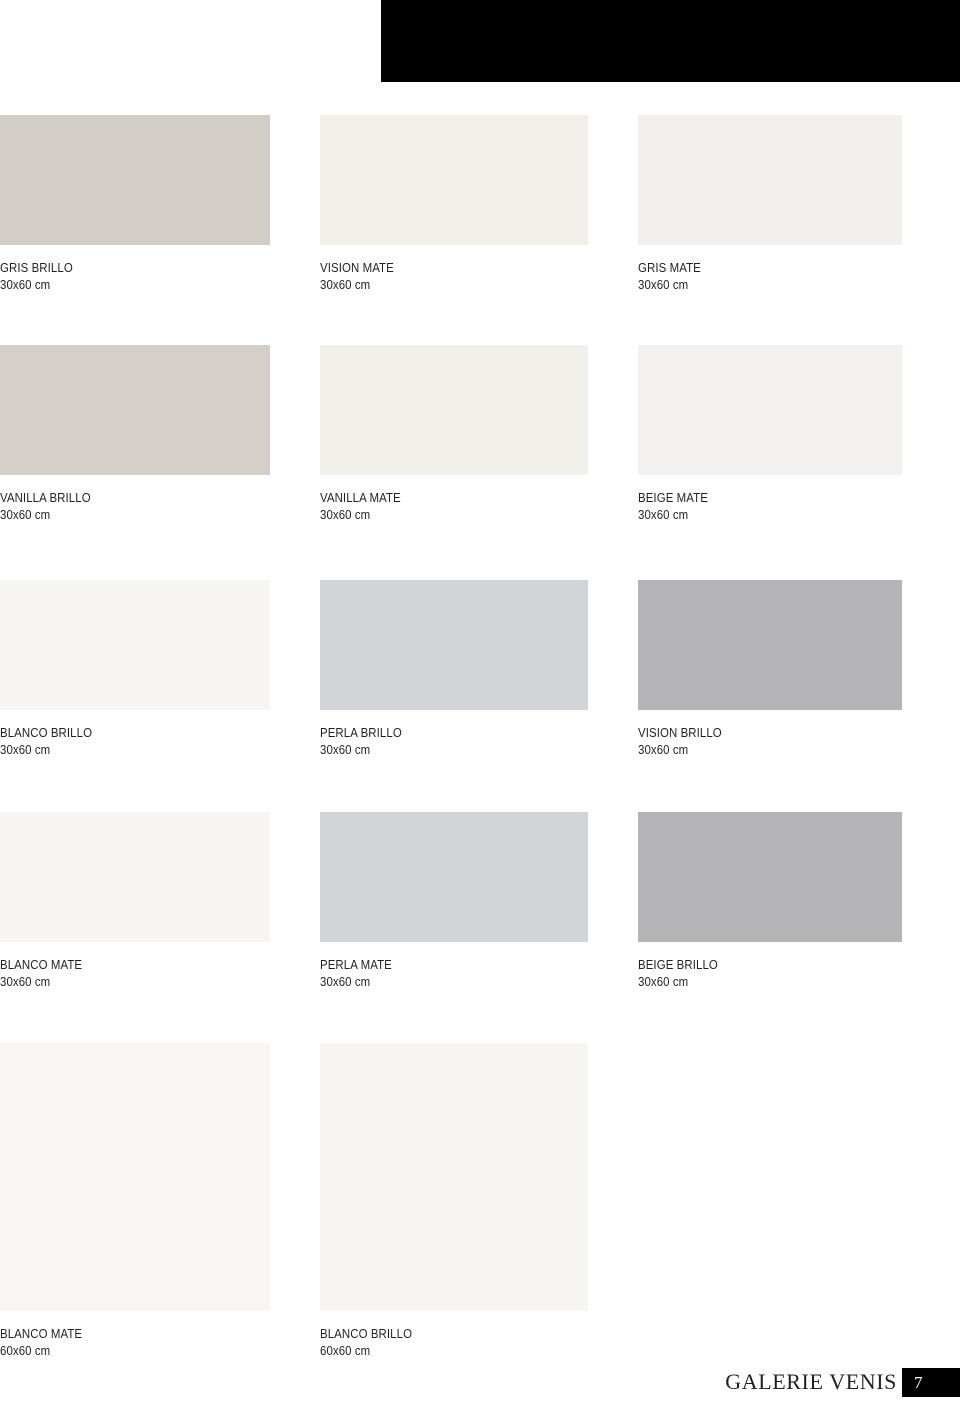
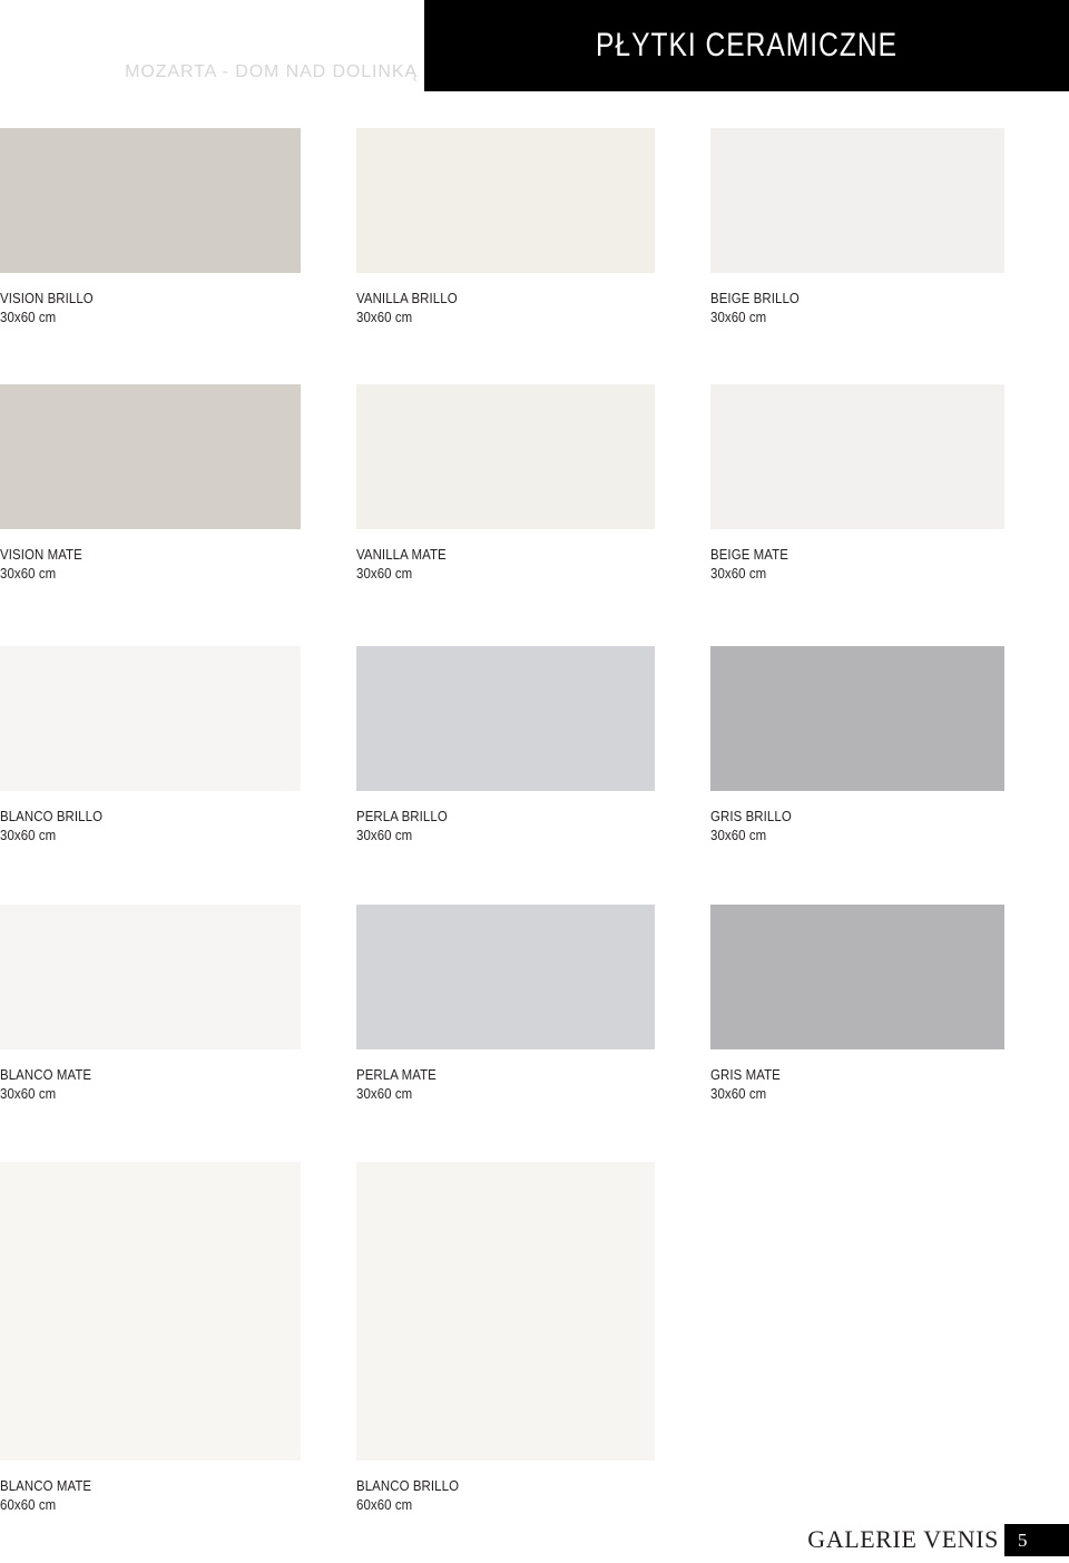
+ PŁYTKI CERAMICZNE
+ MOZARTA - DOM NAD DOLINKĄ
- GRIS BRILLO
+ VISION BRILLO
  30x60 cm
- VISION MATE
+ VANILLA BRILLO
  30x60 cm
- GRIS MATE
+ BEIGE BRILLO
  30x60 cm
- VANILLA BRILLO
+ VISION MATE
  30x60 cm
  VANILLA MATE
  30x60 cm
  BEIGE MATE
  30x60 cm
  BLANCO BRILLO
  30x60 cm
  PERLA BRILLO
  30x60 cm
- VISION BRILLO
+ GRIS BRILLO
  30x60 cm
  BLANCO MATE
  30x60 cm
  PERLA MATE
  30x60 cm
- BEIGE BRILLO
+ GRIS MATE
  30x60 cm
  BLANCO MATE
  60x60 cm
  BLANCO BRILLO
  60x60 cm
  GALERIE VENIS
- 7
+ 5
